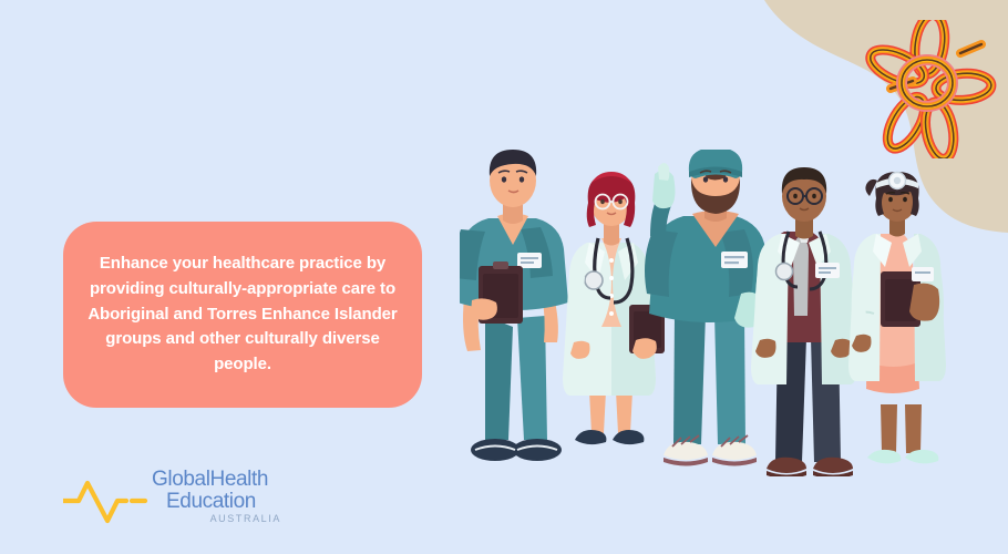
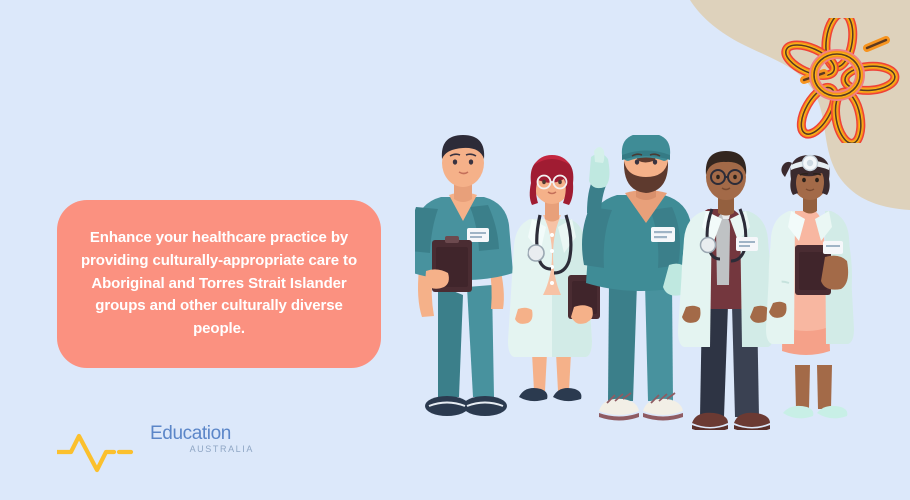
- Enhance your healthcare practice by providing culturally-appropriate care to Aboriginal and Torres Enhance Islander groups and other culturally diverse people.
+ Enhance your healthcare practice by providing culturally-appropriate care to Aboriginal and Torres Strait Islander groups and other culturally diverse people.
- GlobalHealth
  Education
  AUSTRALIA
